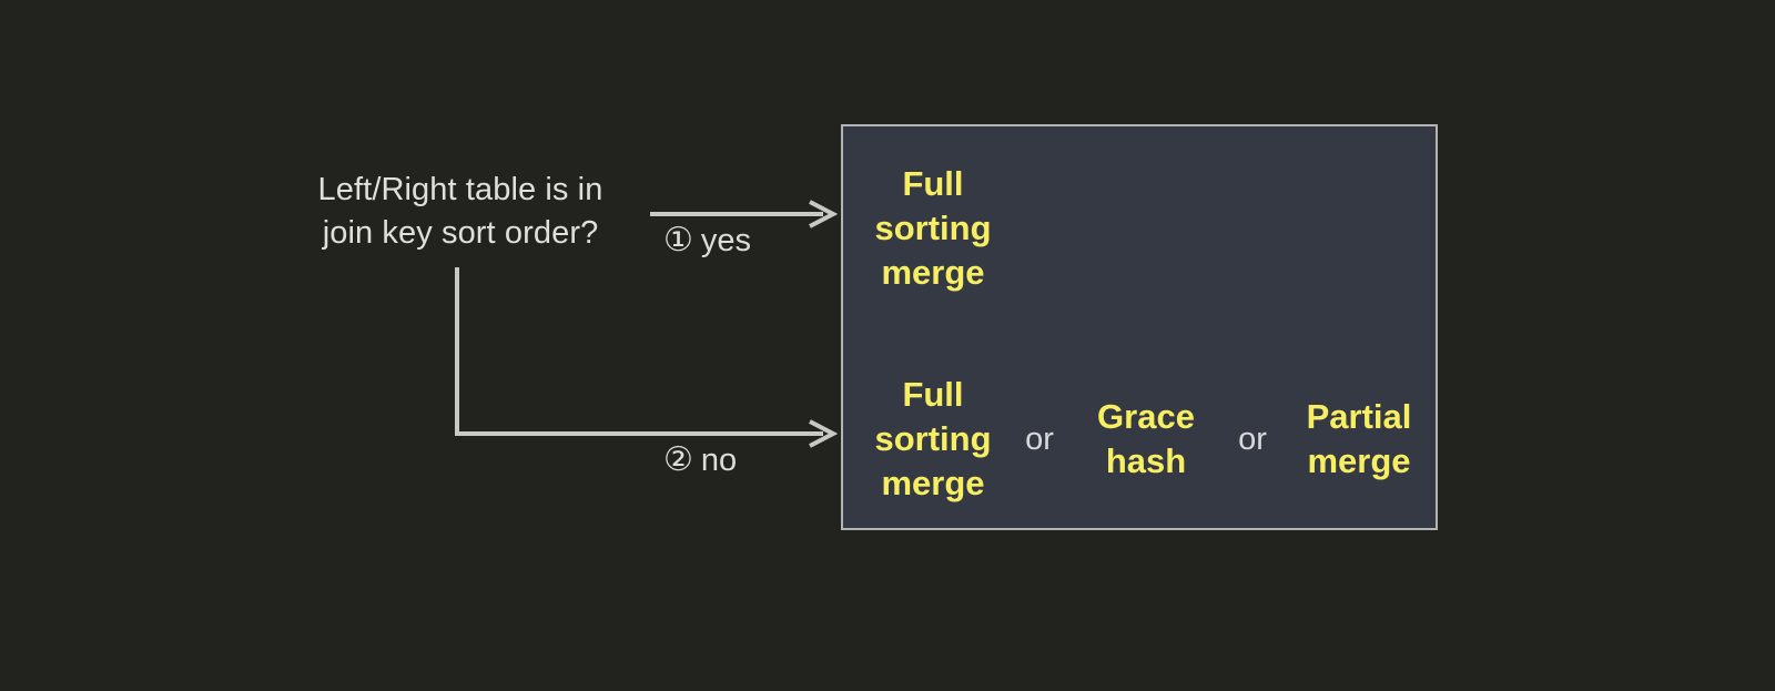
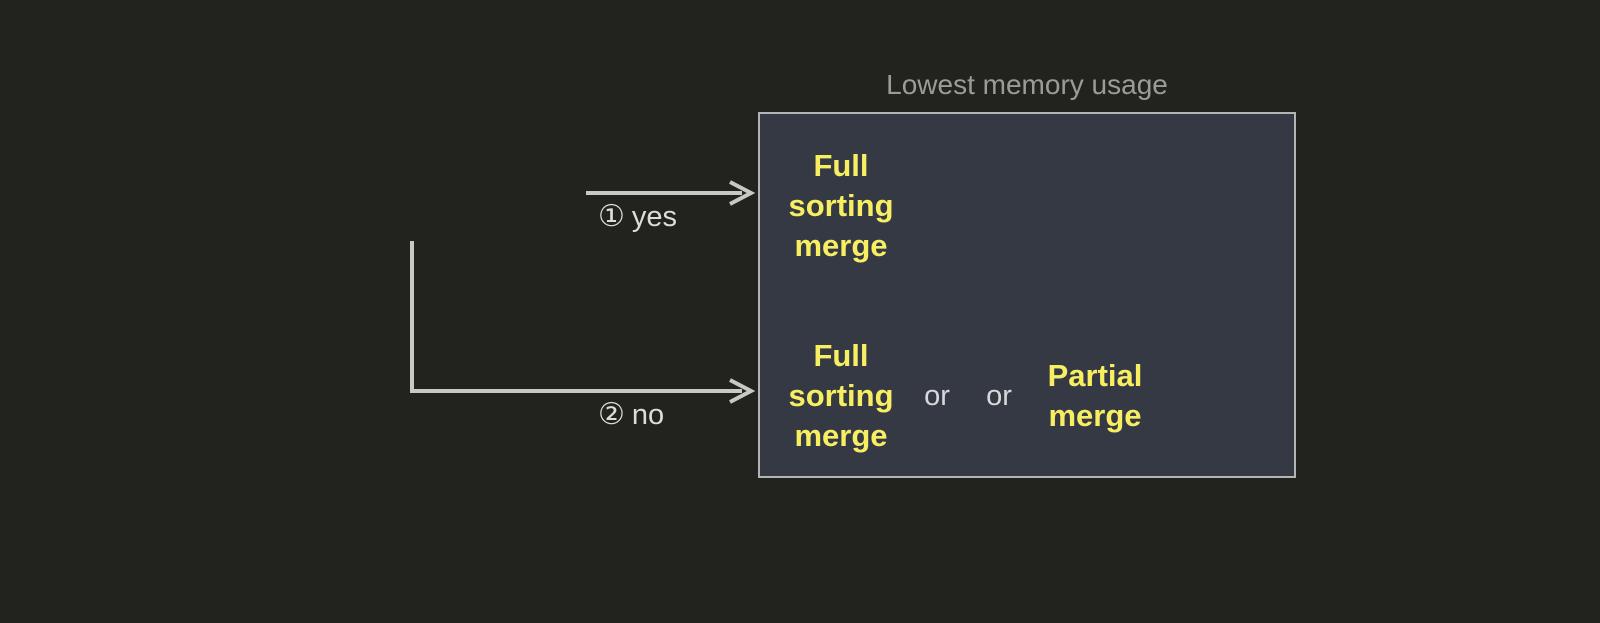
- Left/Right table is in
- join key sort order?
  ① yes
  ② no
+ Lowest memory usage
  Full
  sorting
  merge
  Full
  sorting
  merge
  or
- Grace
- hash
  or
  Partial
  merge
